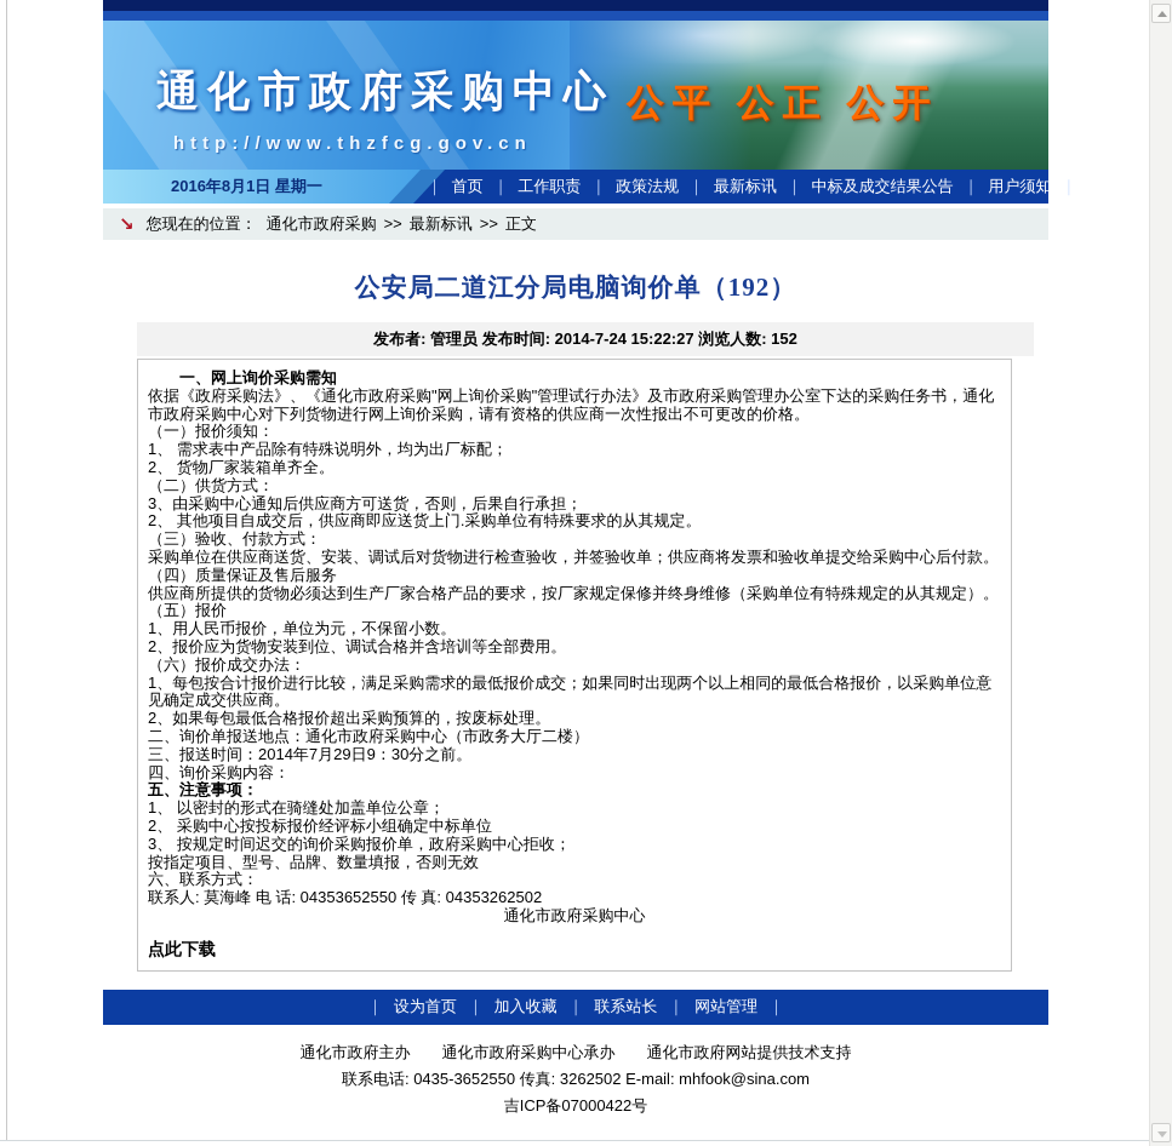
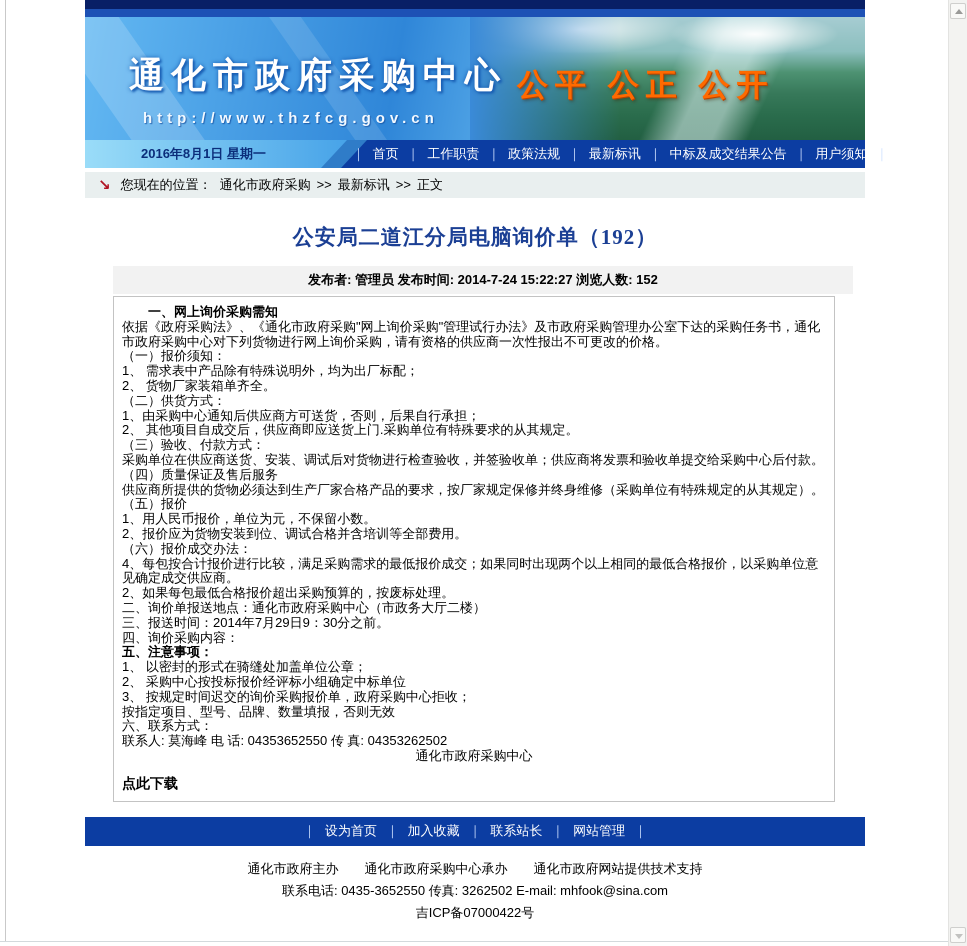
  通化市政府采购中心
  http://www.thzfcg.gov.cn
  公平 公正 公开
  2016年8月1日 星期一
  ｜
  首页
  ｜
  工作职责
  ｜
  政策法规
  ｜
  最新标讯
  ｜
  中标及成交结果公告
  ｜
  用户须知
  ｜
  ↘
  您现在的位置：
  通化市政府采购 >> 最新标讯 >> 正文
  公安局二道江分局电脑询价单（192）
  发布者: 管理员 发布时间: 2014-7-24 15:22:27 浏览人数: 152
  一、网上询价采购需知
  依据《政府采购法》、《通化市政府采购"网上询价采购"管理试行办法》及市政府采购管理办公室下达的采购任务书，通化市政府采购中心对下列货物进行网上询价采购，请有资格的供应商一次性报出不可更改的价格。
  （一）报价须知：
  1、 需求表中产品除有特殊说明外，均为出厂标配；
  2、 货物厂家装箱单齐全。
  （二）供货方式：
- 3、由采购中心通知后供应商方可送货，否则，后果自行承担；
+ 1、由采购中心通知后供应商方可送货，否则，后果自行承担；
  2、 其他项目自成交后，供应商即应送货上门.采购单位有特殊要求的从其规定。
  （三）验收、付款方式：
  采购单位在供应商送货、安装、调试后对货物进行检查验收，并签验收单；供应商将发票和验收单提交给采购中心后付款。
  （四）质量保证及售后服务
  供应商所提供的货物必须达到生产厂家合格产品的要求，按厂家规定保修并终身维修（采购单位有特殊规定的从其规定）。
  （五）报价
  1、用人民币报价，单位为元，不保留小数。
  2、报价应为货物安装到位、调试合格并含培训等全部费用。
  （六）报价成交办法：
- 1、每包按合计报价进行比较，满足采购需求的最低报价成交；如果同时出现两个以上相同的最低合格报价，以采购单位意见确定成交供应商。
+ 4、每包按合计报价进行比较，满足采购需求的最低报价成交；如果同时出现两个以上相同的最低合格报价，以采购单位意见确定成交供应商。
  2、如果每包最低合格报价超出采购预算的，按废标处理。
  二、询价单报送地点：通化市政府采购中心（市政务大厅二楼）
  三、报送时间：2014年7月29日9：30分之前。
  四、询价采购内容：
  五、注意事项：
  1、 以密封的形式在骑缝处加盖单位公章；
  2、 采购中心按投标报价经评标小组确定中标单位
  3、 按规定时间迟交的询价采购报价单，政府采购中心拒收；
  按指定项目、型号、品牌、数量填报，否则无效
  六、联系方式：
  联系人: 莫海峰 电 话: 04353652550 传 真: 04353262502
  通化市政府采购中心
  点此下载
  ｜
  设为首页
  ｜
  加入收藏
  ｜
  联系站长
  ｜
  网站管理
  ｜
  通化市政府主办 通化市政府采购中心承办 通化市政府网站提供技术支持
  联系电话: 0435-3652550 传真: 3262502 E-mail: mhfook@sina.com
  吉ICP备07000422号
